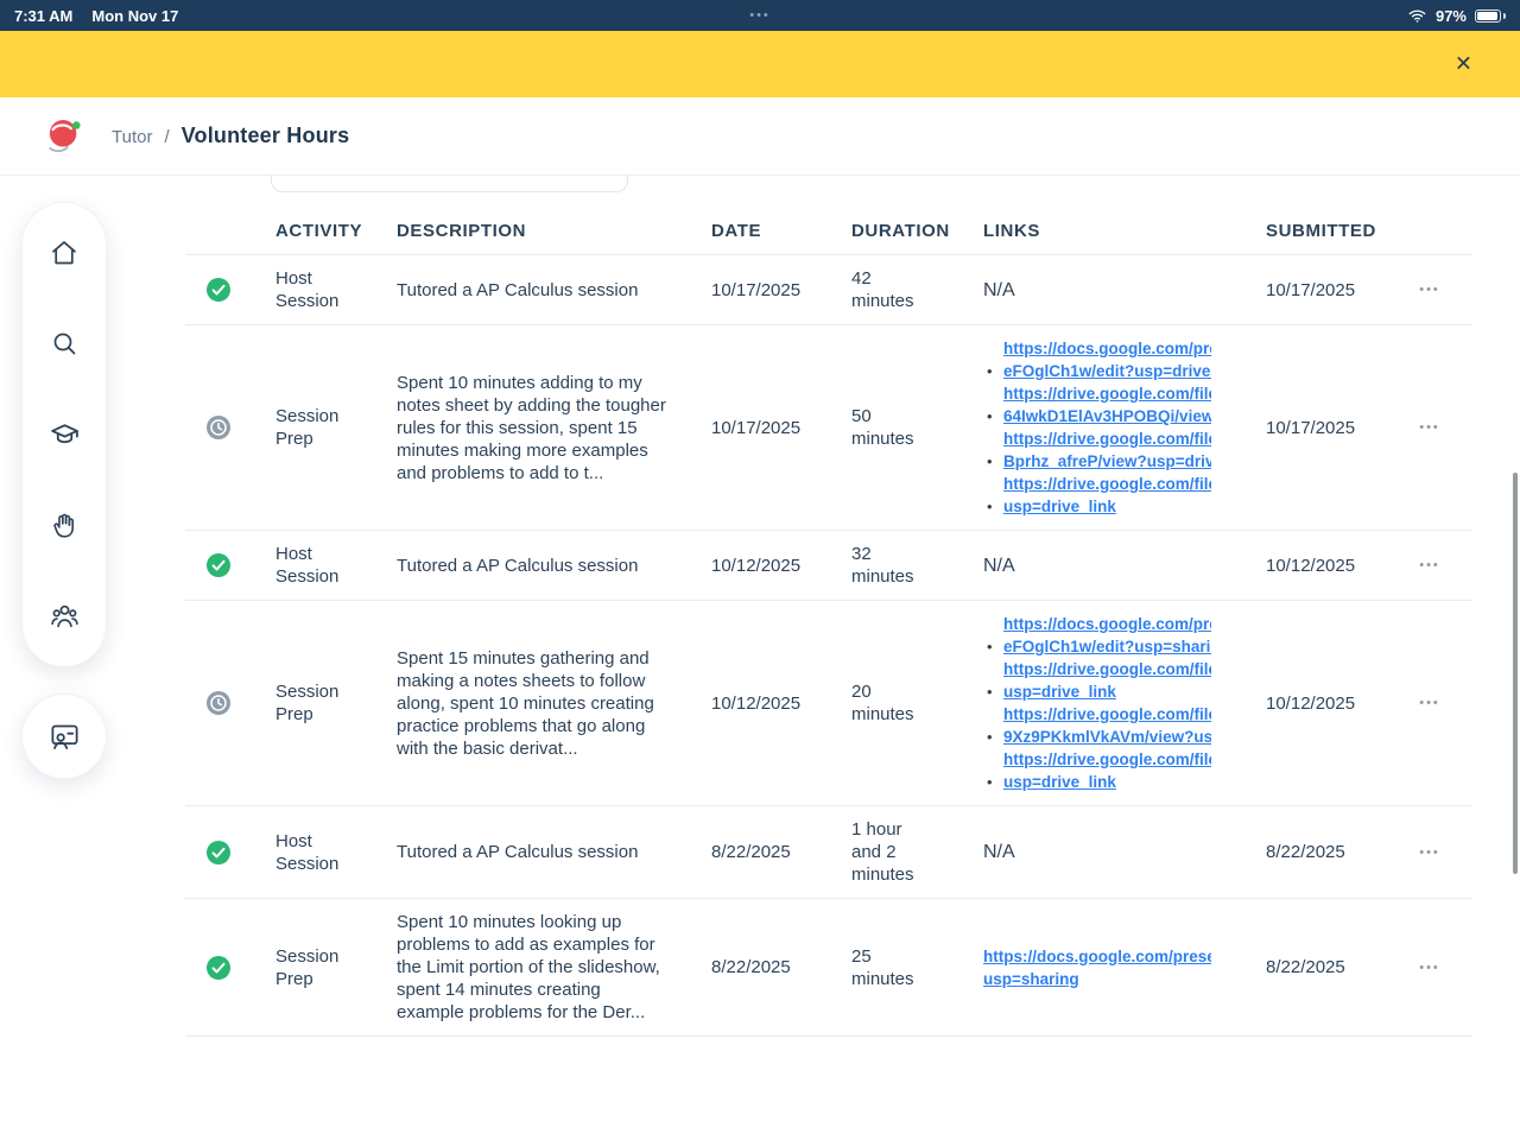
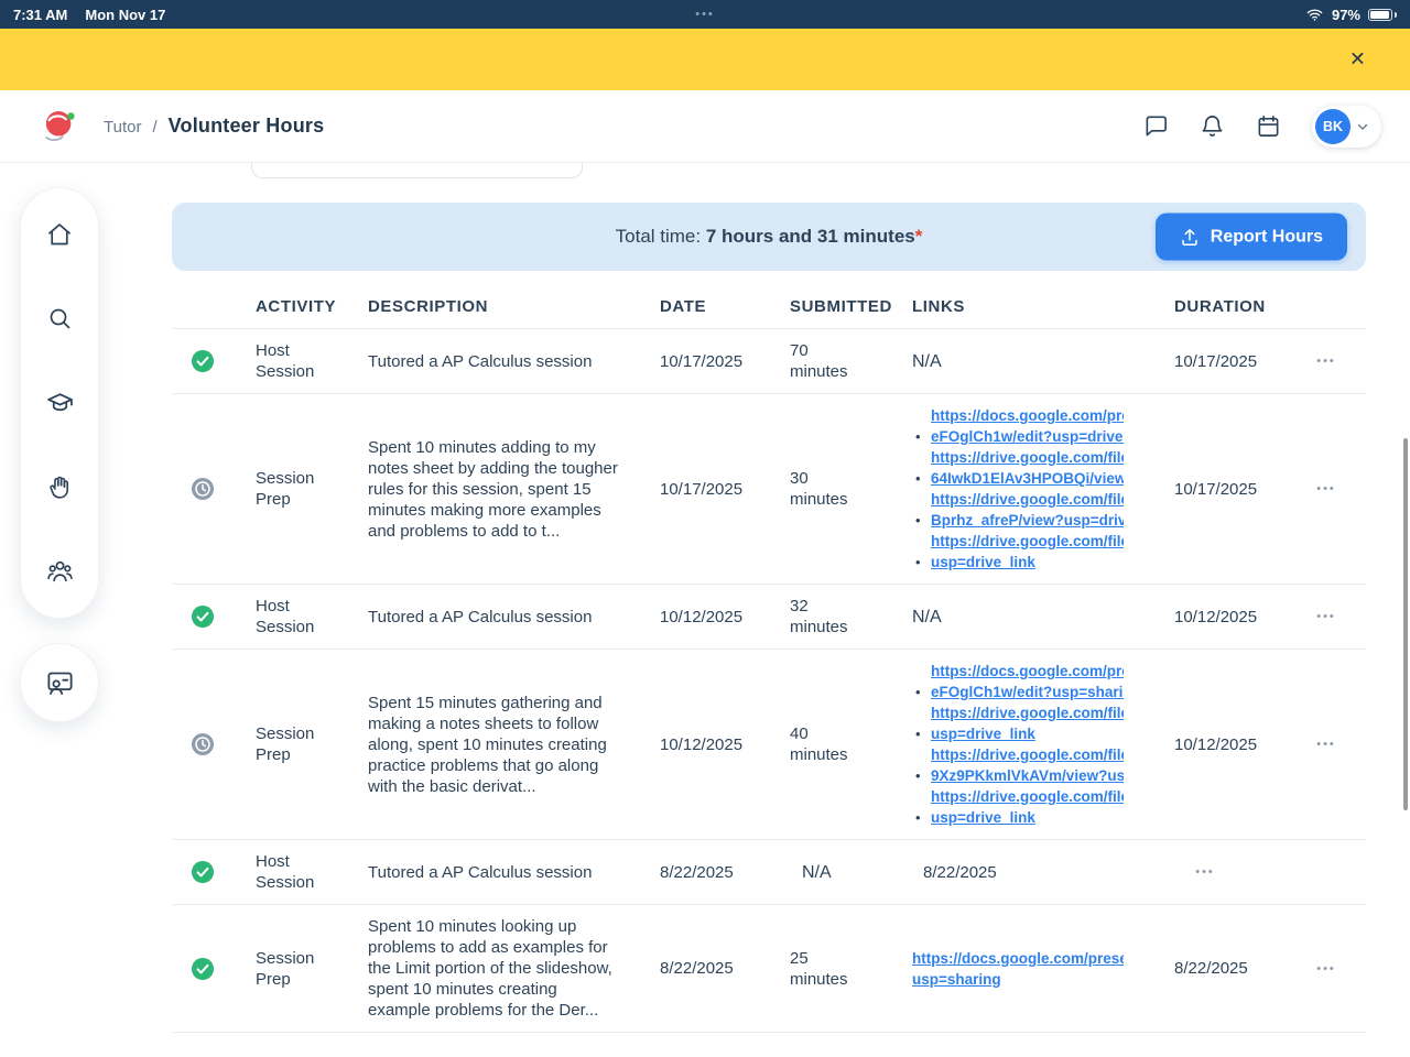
  7:31 AM
  Mon Nov 17
  •••
  97%
  ✕
  Tutor
  /
  Volunteer Hours
+ BK
+ Total time: 7 hours and 31 minutes*
+ Report Hours
  ACTIVITY
  DESCRIPTION
  DATE
- DURATION
+ SUBMITTED
  LINKS
- SUBMITTED
+ DURATION
  Host Session
  Tutored a AP Calculus session
  10/17/2025
- 42 minutes
+ 70 minutes
  N/A
  10/17/2025
  •••
  Session Prep
  Spent 10 minutes adding to my notes sheet by adding the tougher rules for this session, spent 15 minutes making more examples and problems to add to t...
  10/17/2025
- 50 minutes
+ 30 minutes
  https://docs.google.com/pr
  •
  eFOglCh1w/edit?usp=drive
  https://drive.google.com/fil
  •
  64IwkD1ElAv3HPOBQi/view
  https://drive.google.com/fil
  •
  Bprhz_afreP/view?usp=driv
  https://drive.google.com/fil
  •
  usp=drive_link
  10/17/2025
  •••
  Host Session
  Tutored a AP Calculus session
  10/12/2025
  32 minutes
  N/A
  10/12/2025
  •••
  Session Prep
  Spent 15 minutes gathering and making a notes sheets to follow along, spent 10 minutes creating practice problems that go along with the basic derivat...
  10/12/2025
- 20 minutes
+ 40 minutes
  https://docs.google.com/pr
  •
  eFOglCh1w/edit?usp=shari
  https://drive.google.com/fil
  •
  usp=drive_link
  https://drive.google.com/fil
  •
  9Xz9PKkmlVkAVm/view?us
  https://drive.google.com/fil
  •
  usp=drive_link
  10/12/2025
  •••
  Host Session
  Tutored a AP Calculus session
  8/22/2025
- 1 hour and 2 minutes
  N/A
  8/22/2025
  •••
  Session Prep
- Spent 10 minutes looking up problems to add as examples for the Limit portion of the slideshow, spent 14 minutes creating example problems for the Der...
+ Spent 10 minutes looking up problems to add as examples for the Limit portion of the slideshow, spent 10 minutes creating example problems for the Der...
  8/22/2025
  25 minutes
  https://docs.google.com/pres
  usp=sharing
  8/22/2025
  •••
